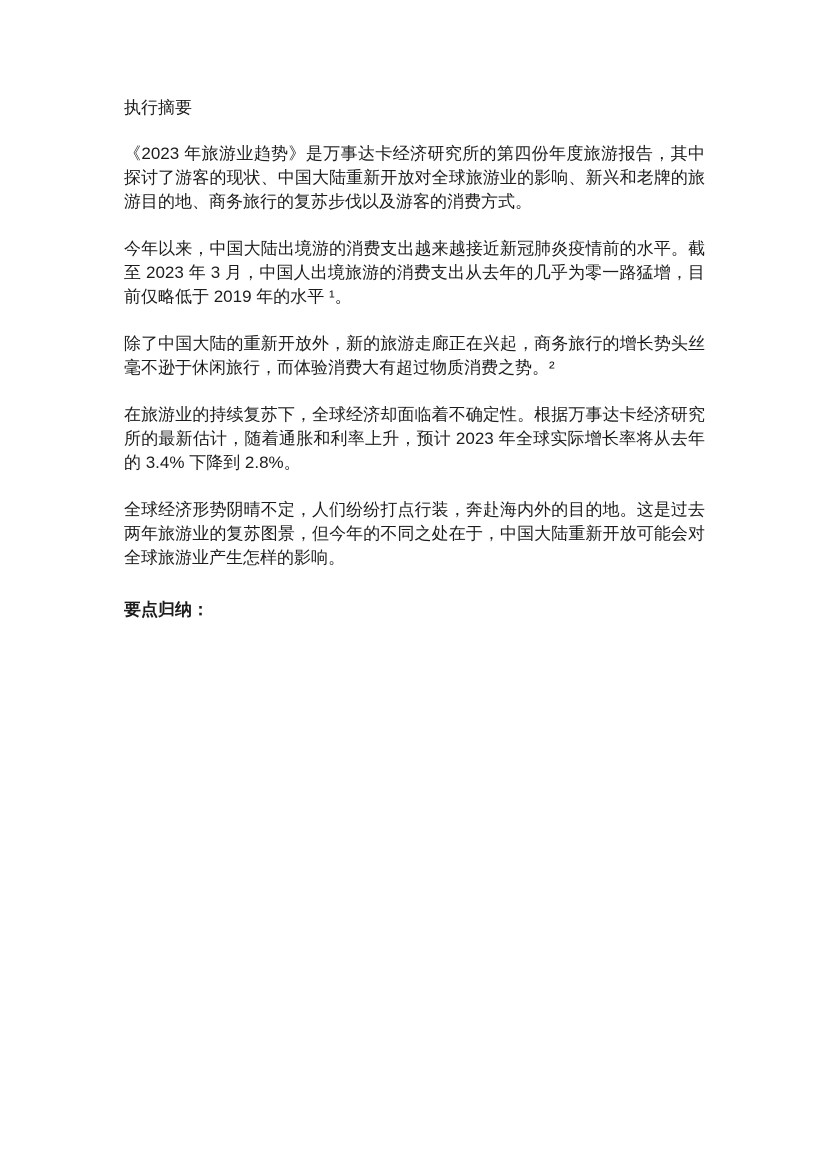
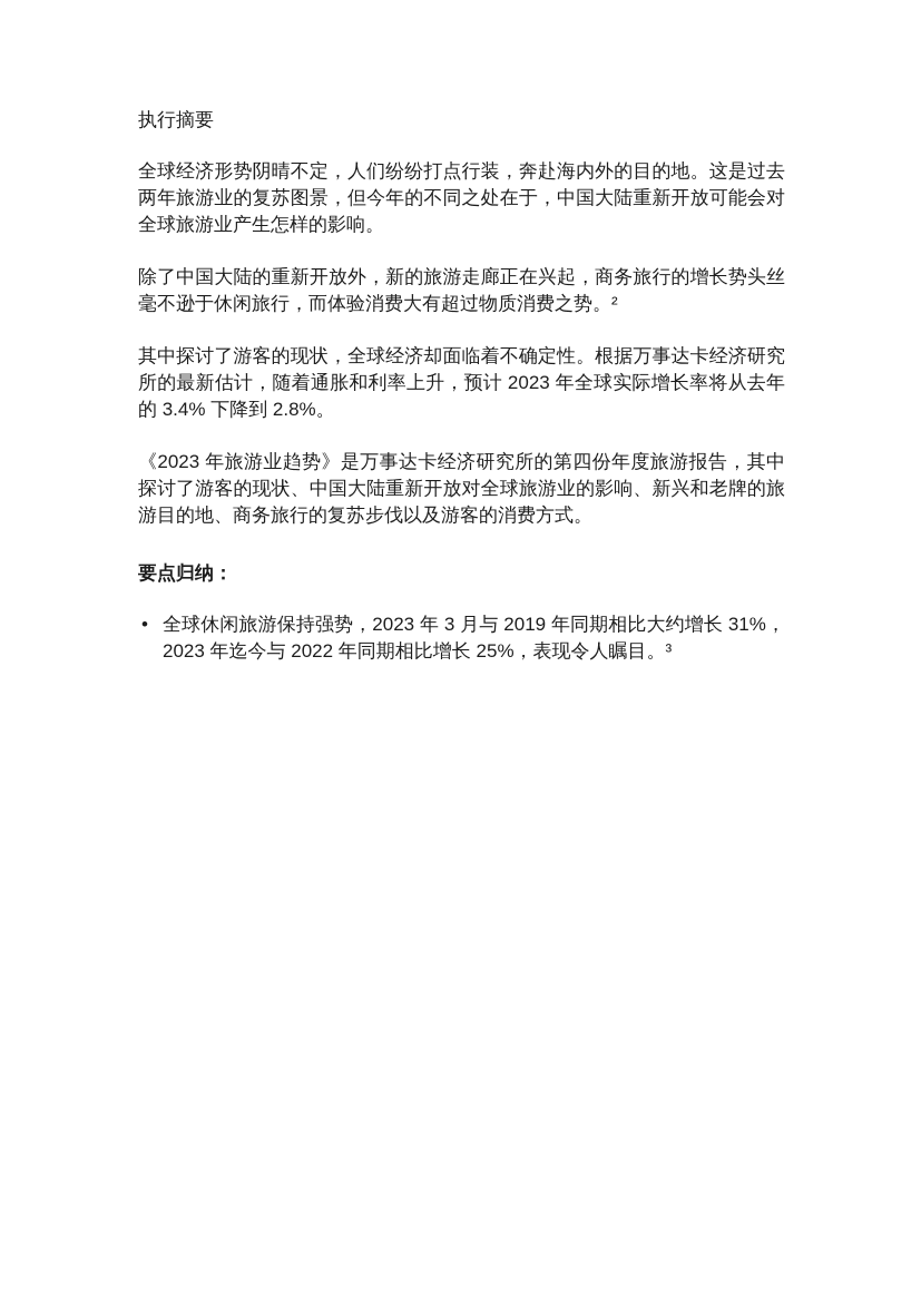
  执行摘要
- 《2023 年旅游业趋势》是万事达卡经济研究所的第四份年度旅游报告，其中探讨了游客的现状、中国大陆重新开放对全球旅游业的影响、新兴和老牌的旅游目的地、商务旅行的复苏步伐以及游客的消费方式。
+ 全球经济形势阴晴不定，人们纷纷打点行装，奔赴海内外的目的地。这是过去两年旅游业的复苏图景，但今年的不同之处在于，中国大陆重新开放可能会对全球旅游业产生怎样的影响。
- 今年以来，中国大陆出境游的消费支出越来越接近新冠肺炎疫情前的水平。截至 2023 年 3 月，中国人出境旅游的消费支出从去年的几乎为零一路猛增，目前仅略低于 2019 年的水平 ¹。
  除了中国大陆的重新开放外，新的旅游走廊正在兴起，商务旅行的增长势头丝毫不逊于休闲旅行，而体验消费大有超过物质消费之势。²
- 在旅游业的持续复苏下，全球经济却面临着不确定性。根据万事达卡经济研究所的最新估计，随着通胀和利率上升，预计 2023 年全球实际增长率将从去年的 3.4% 下降到 2.8%。
+ 其中探讨了游客的现状，全球经济却面临着不确定性。根据万事达卡经济研究所的最新估计，随着通胀和利率上升，预计 2023 年全球实际增长率将从去年的 3.4% 下降到 2.8%。
- 全球经济形势阴晴不定，人们纷纷打点行装，奔赴海内外的目的地。这是过去两年旅游业的复苏图景，但今年的不同之处在于，中国大陆重新开放可能会对全球旅游业产生怎样的影响。
+ 《2023 年旅游业趋势》是万事达卡经济研究所的第四份年度旅游报告，其中探讨了游客的现状、中国大陆重新开放对全球旅游业的影响、新兴和老牌的旅游目的地、商务旅行的复苏步伐以及游客的消费方式。
  要点归纳：
+ •
+ 全球休闲旅游保持强势，2023 年 3 月与 2019 年同期相比大约增长 31%，2023 年迄今与 2022 年同期相比增长 25%，表现令人瞩目。³
